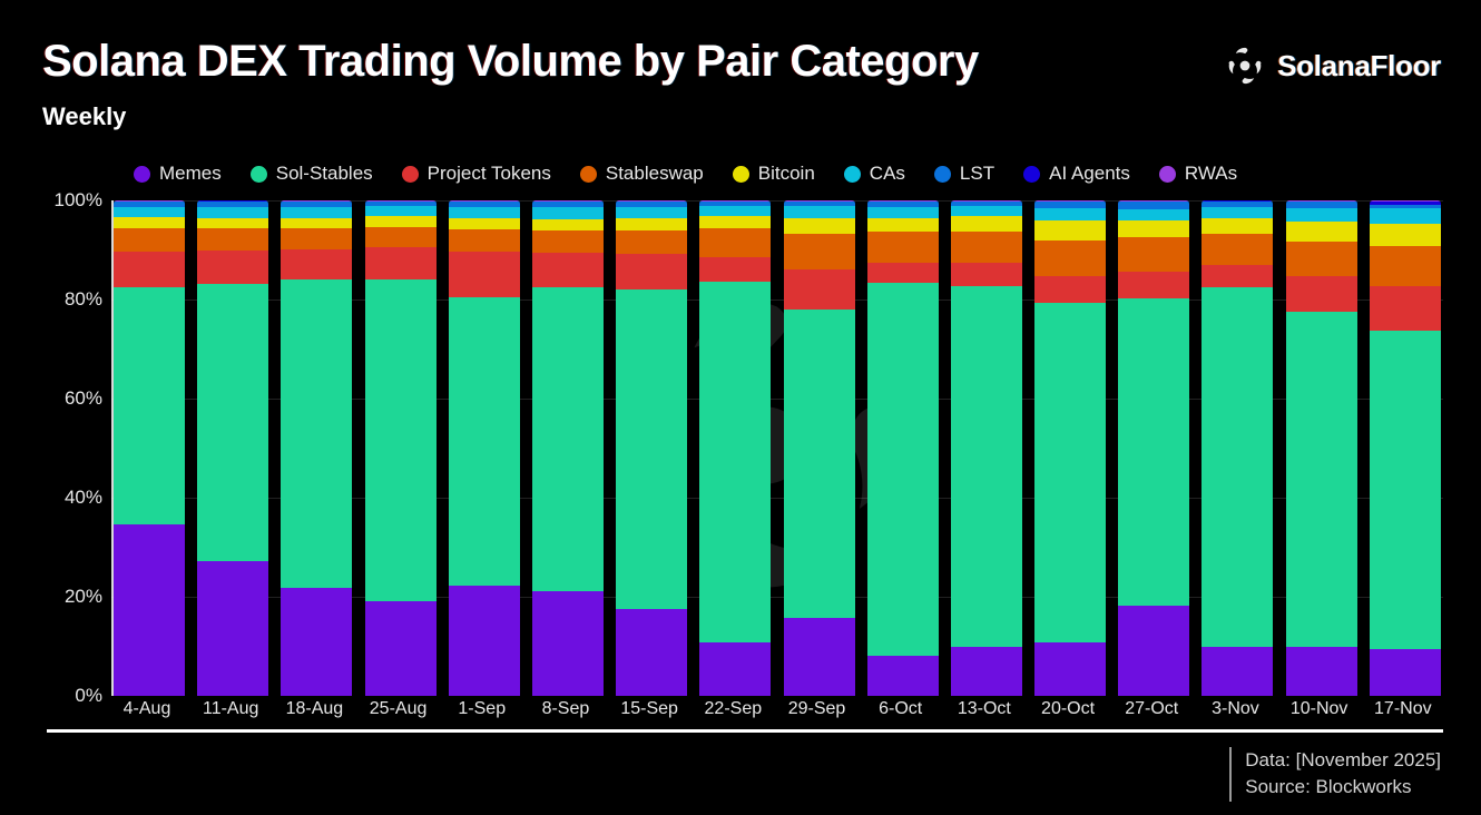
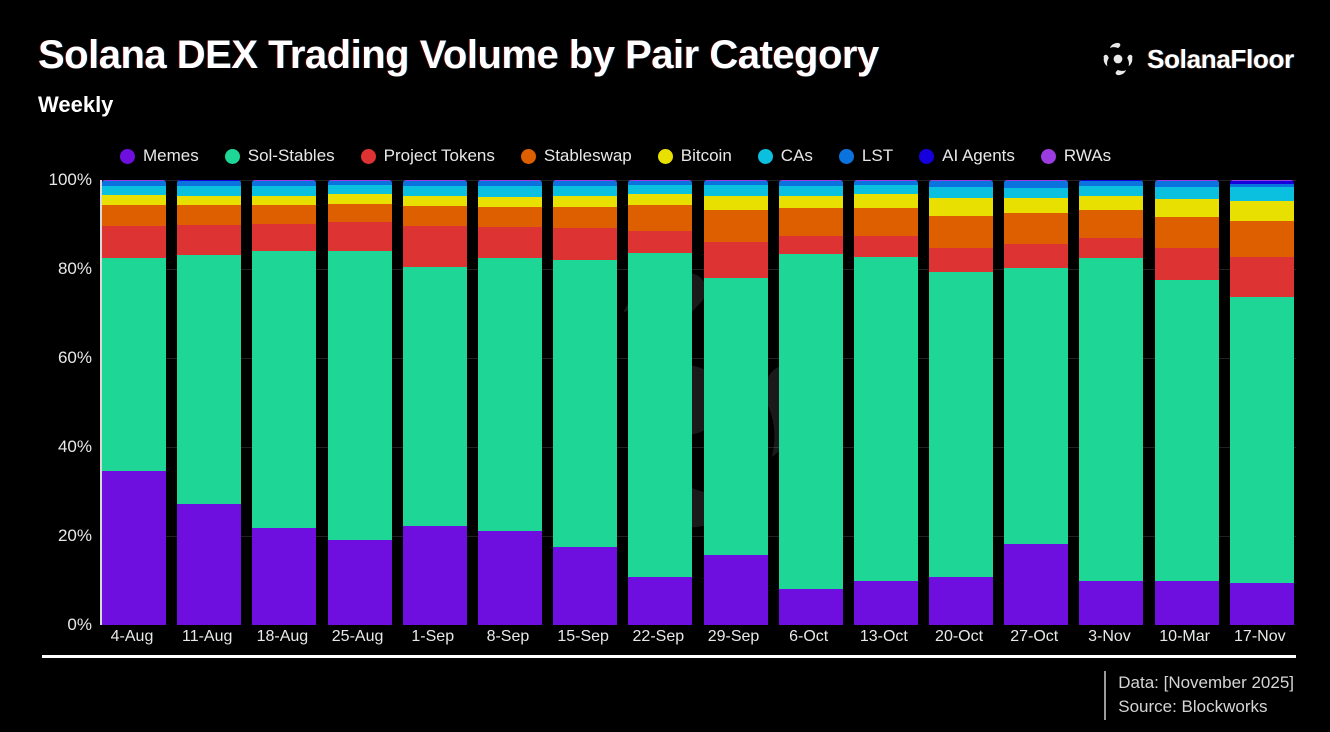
  Solana DEX Trading Volume by Pair Category
  Weekly
  SolanaFloor
  Memes
  Sol-Stables
  Project Tokens
  Stableswap
  Bitcoin
  CAs
  LST
  AI Agents
  RWAs
  0%
  20%
  40%
  60%
  80%
  100%
  4-Aug
  11-Aug
  18-Aug
  25-Aug
  1-Sep
  8-Sep
  15-Sep
  22-Sep
  29-Sep
  6-Oct
  13-Oct
  20-Oct
  27-Oct
  3-Nov
- 10-Nov
+ 10-Mar
  17-Nov
  Data: [November 2025]
  Source: Blockworks
